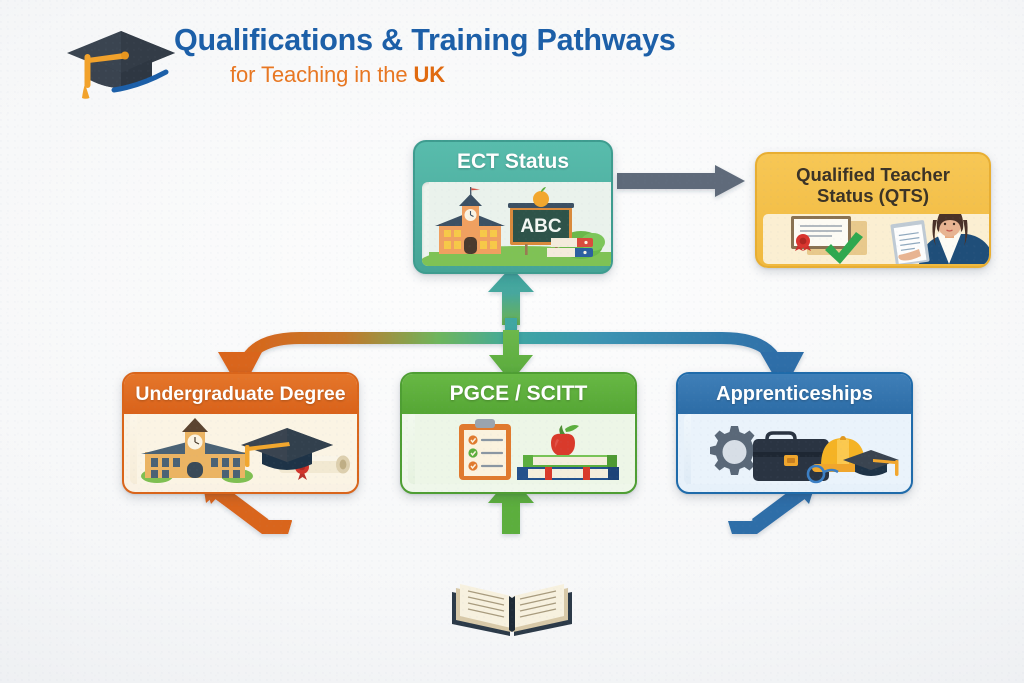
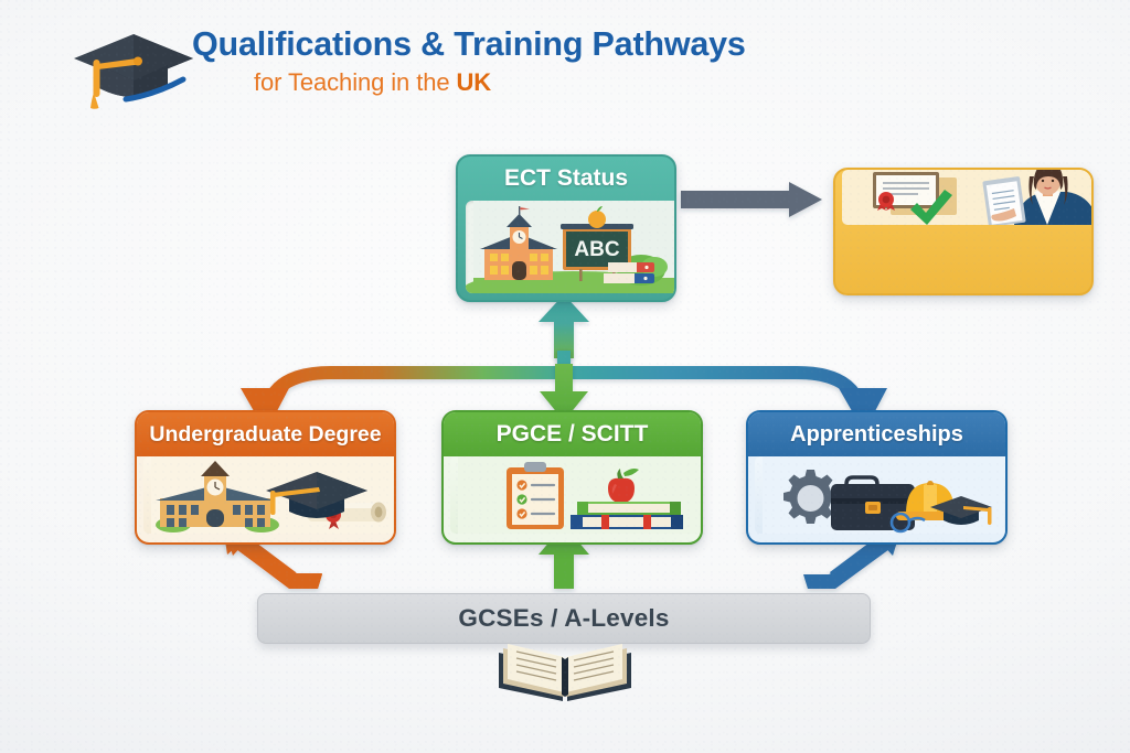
  Qualifications & Training Pathways
  for Teaching in the UK
  ECT Status
  ABC
- Qualified Teacher
- Status (QTS)
  Undergraduate Degree
  PGCE / SCITT
  Apprenticeships
+ GCSEs / A-Levels
